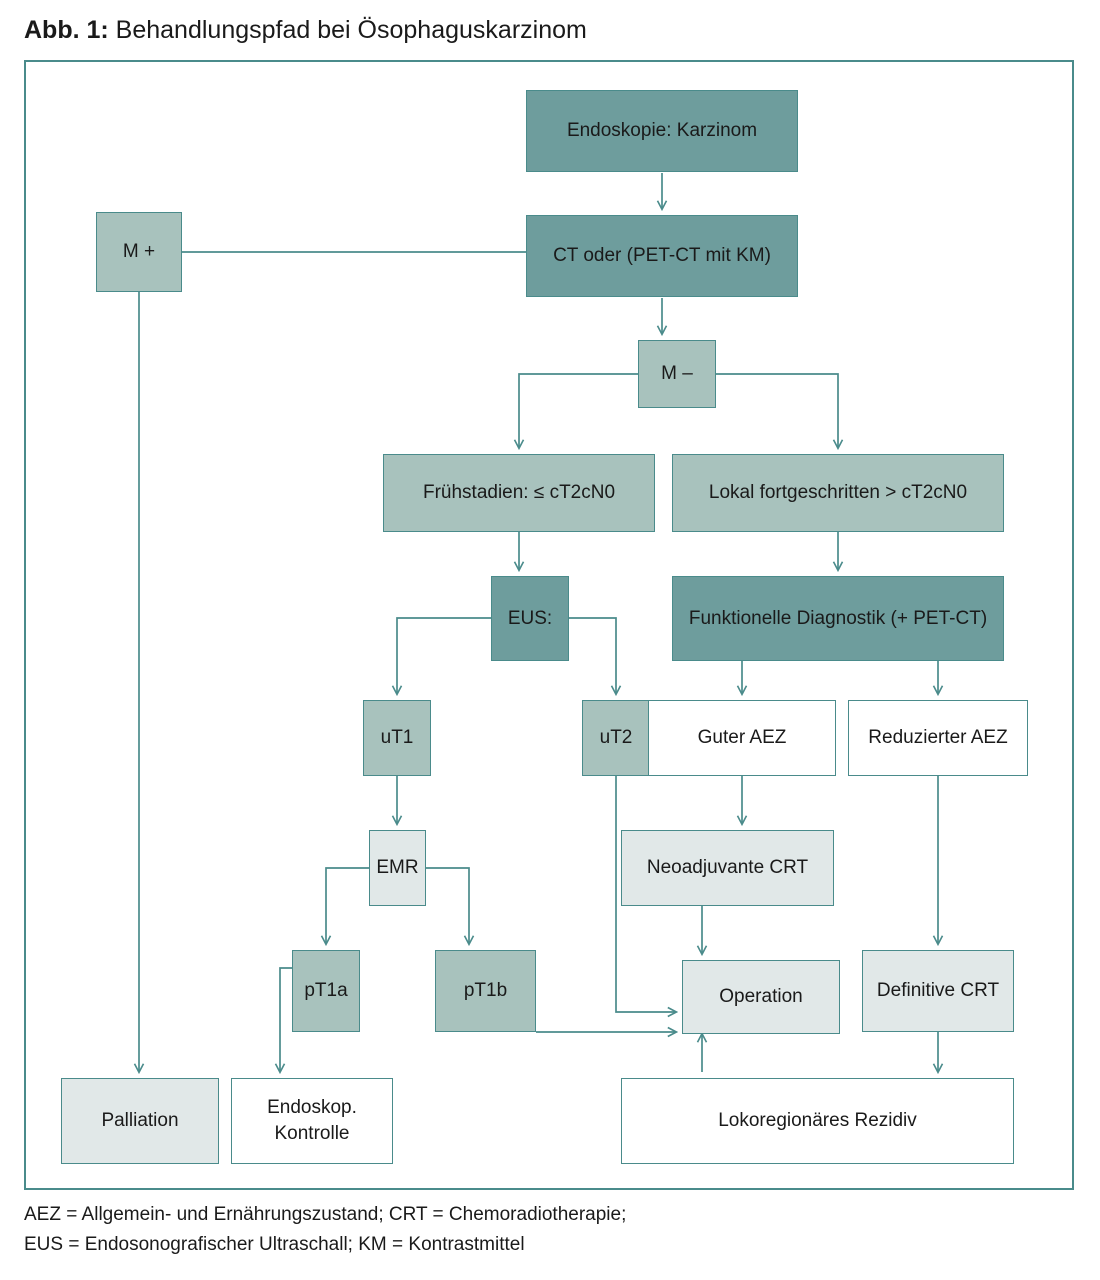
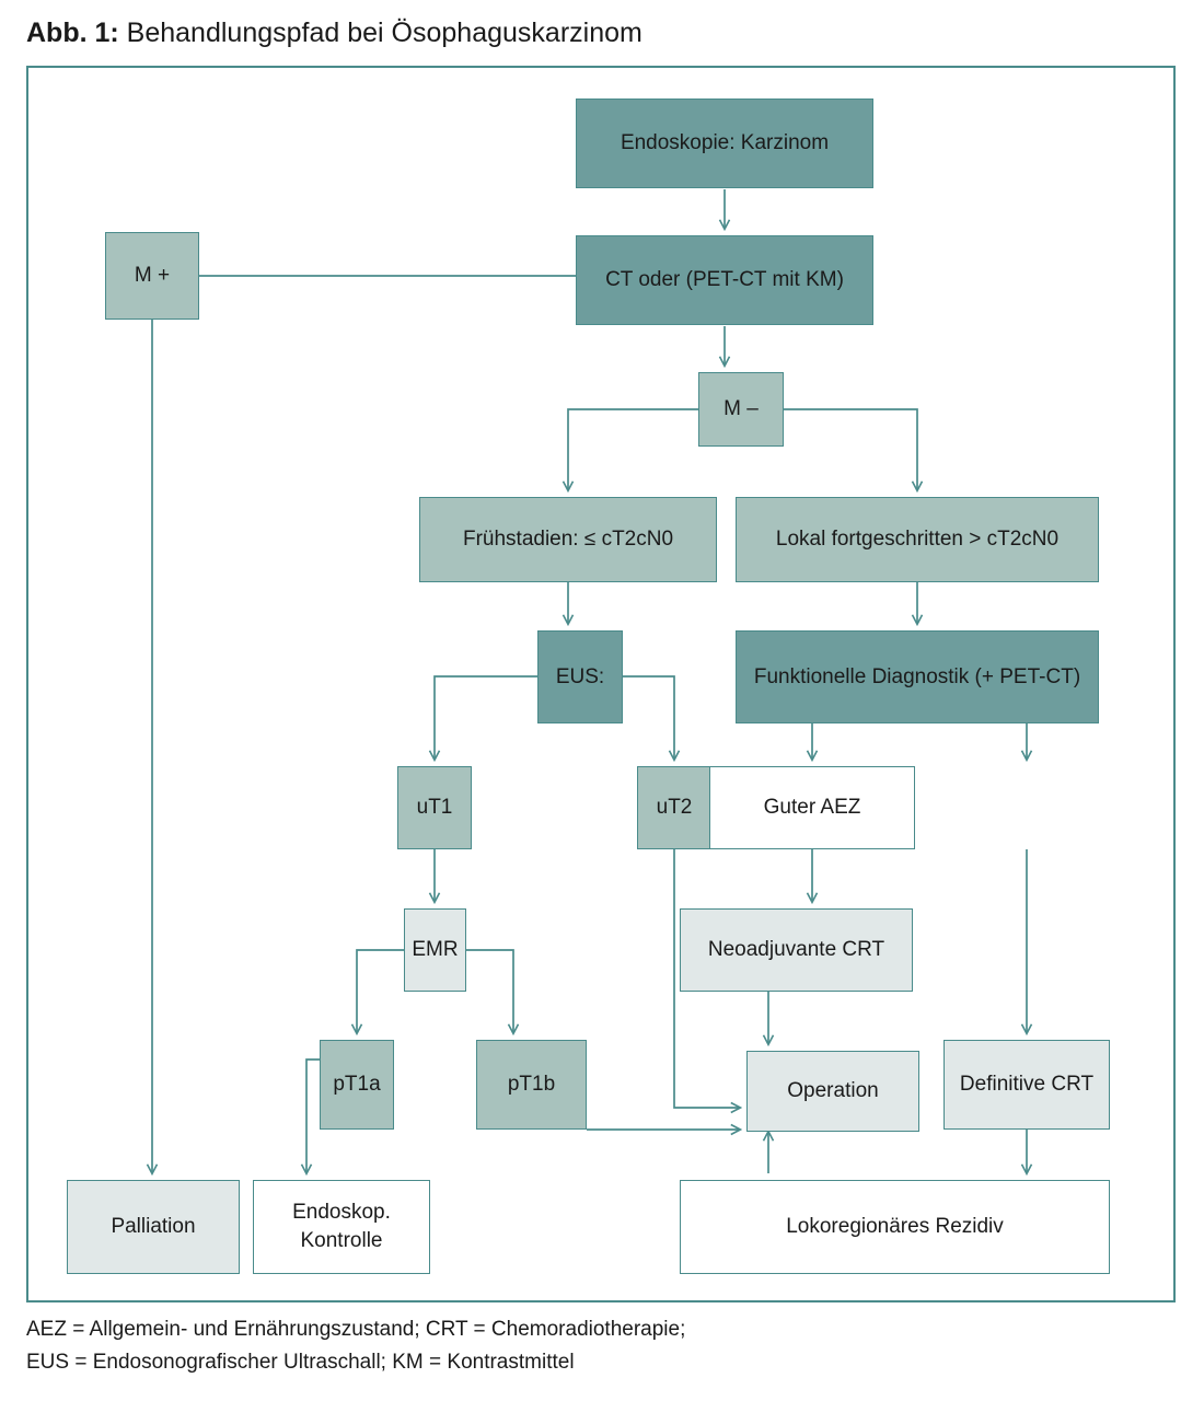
  Abb. 1: Behandlungspfad bei Ösophaguskarzinom
  Endoskopie: Karzinom
  CT oder (PET-CT mit KM)
  M +
  M –
  Frühstadien: ≤ cT2cN0
  Lokal fortgeschritten > cT2cN0
  EUS:
  Funktionelle Diagnostik (+ PET-CT)
  uT1
  uT2
  Guter AEZ
- Reduzierter AEZ
  EMR
  Neoadjuvante CRT
  pT1a
  pT1b
  Operation
  Definitive CRT
  Palliation
  Endoskop.
  Kontrolle
  Lokoregionäres Rezidiv
  AEZ = Allgemein- und Ernährungszustand; CRT = Chemoradiotherapie;
  EUS = Endosonografischer Ultraschall; KM = Kontrastmittel
